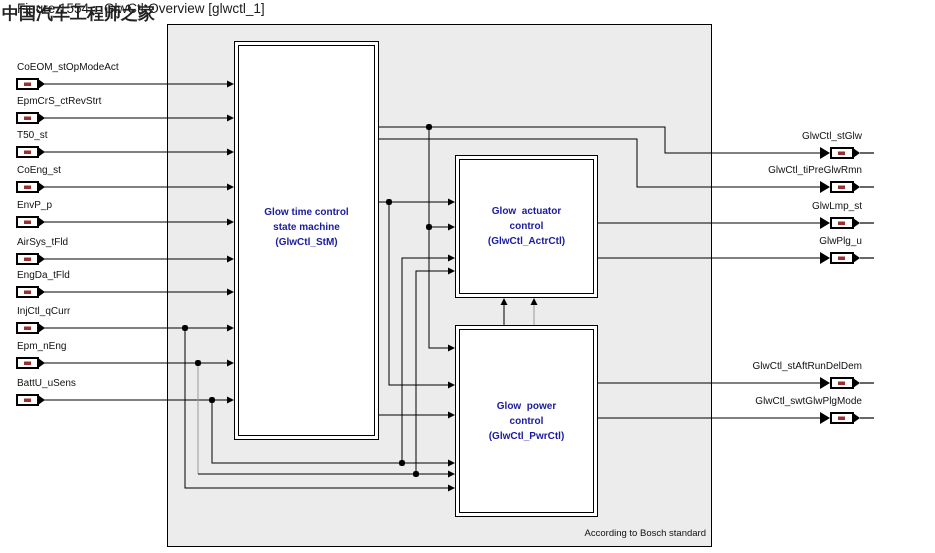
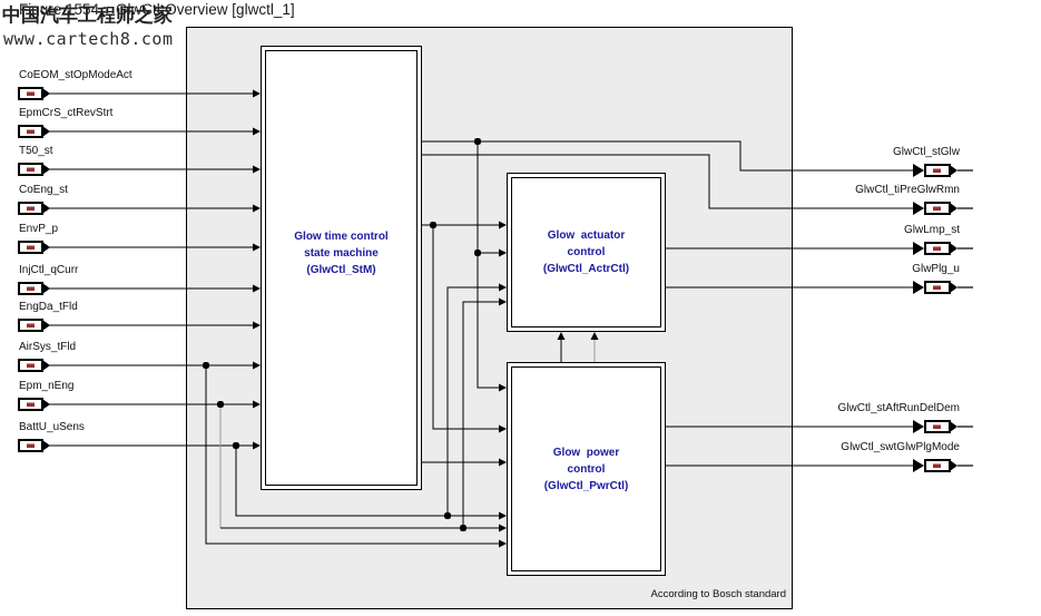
  Figure 1554 GlwCtl-Overview [glwctl_1]
  中国汽车工程师之家
+ www.cartech8.com
  Glow time control
  state machine
  (GlwCtl_StM)
  Glow actuator
  control
  (GlwCtl_ActrCtl)
  Glow power
  control
  (GlwCtl_PwrCtl)
  According to Bosch standard
  CoEOM_stOpModeAct
  EpmCrS_ctRevStrt
  T50_st
  CoEng_st
  EnvP_p
- AirSys_tFld
+ InjCtl_qCurr
  EngDa_tFld
- InjCtl_qCurr
+ AirSys_tFld
  Epm_nEng
  BattU_uSens
  GlwCtl_stGlw
  GlwCtl_tiPreGlwRmn
  GlwLmp_st
  GlwPlg_u
  GlwCtl_stAftRunDelDem
  GlwCtl_swtGlwPlgMode
